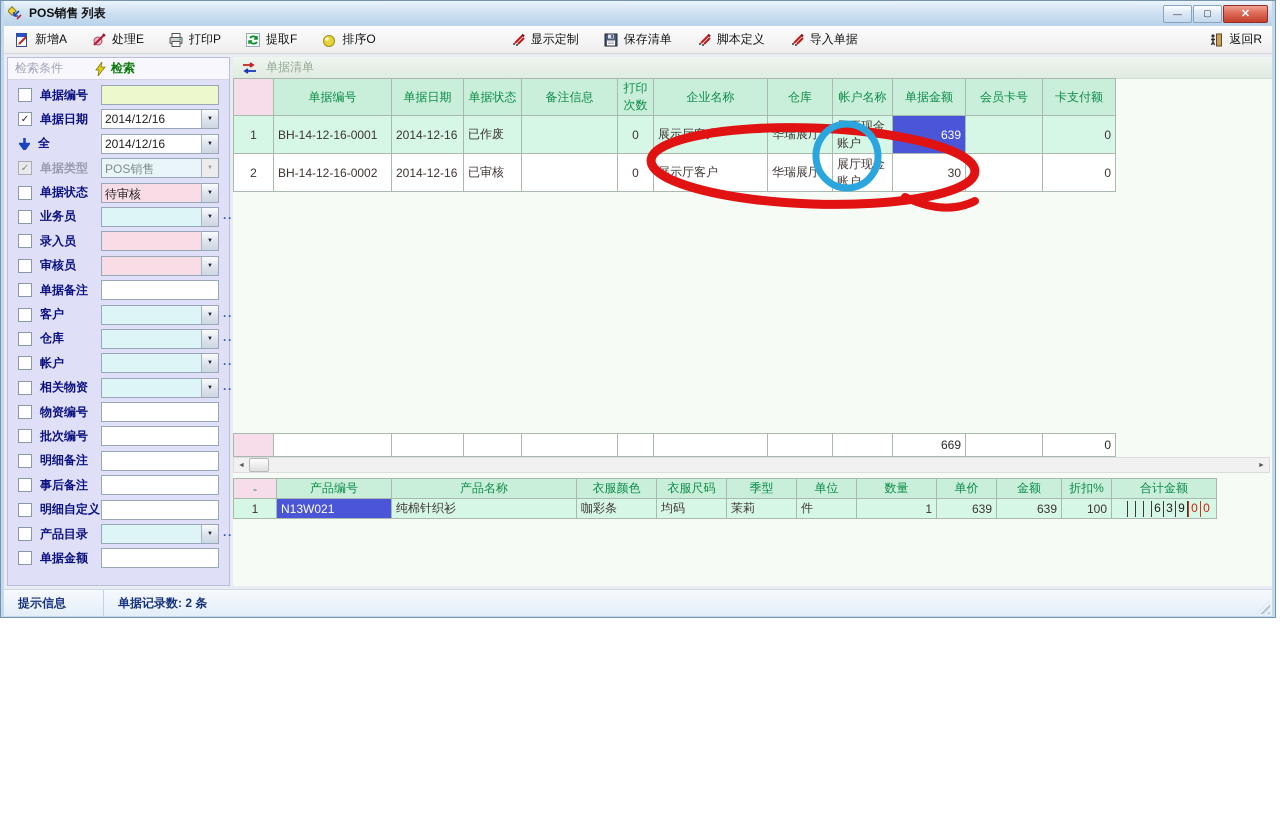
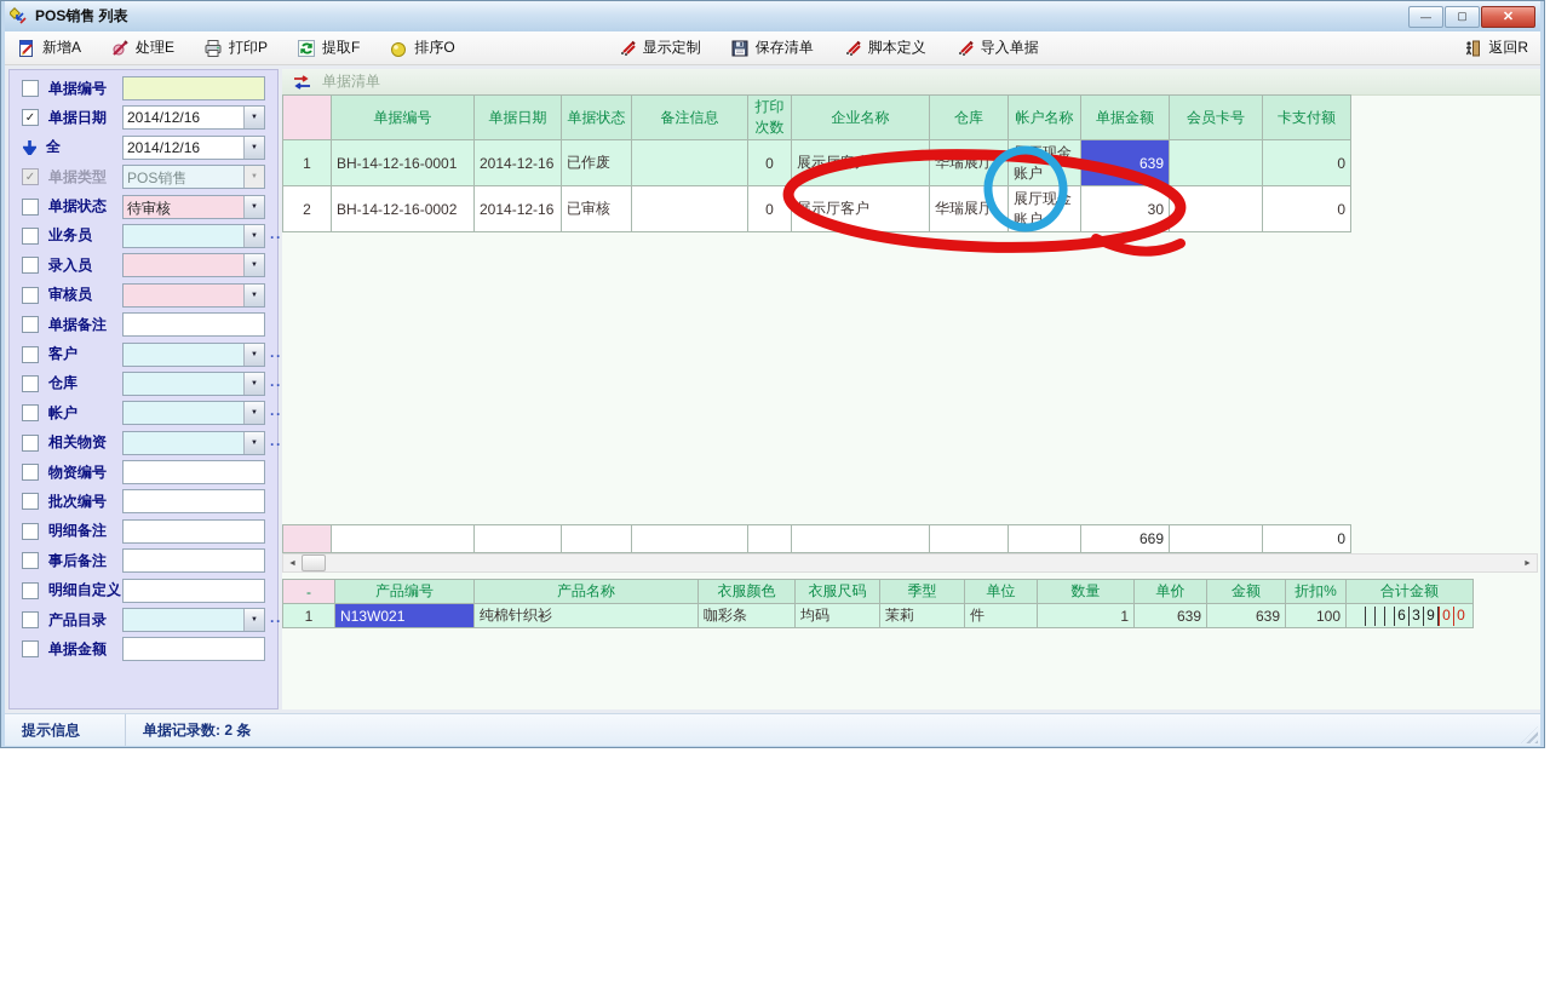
  POS销售 列表
  —
  ▢
  ✕
  新增A
  处理E
  打印P
  提取F
  排序O
  显示定制
  保存清单
  脚本定义
  导入单据
  返回R
- 检索条件
- 检索
  单据编号
  ✓
  单据日期
  2014/12/16
  全
  2014/12/16
  ✓
  单据类型
  POS销售
  单据状态
  待审核
  业务员
  录入员
  审核员
  单据备注
  客户
  仓库
  帐户
  相关物资
  物资编号
  批次编号
  明细备注
  事后备注
  明细自定义
  产品目录
  单据金额
  单据清单
  	单据编号	单据日期	单据状态	备注信息	打印次数	企业名称	仓库	帐户名称	单据金额	会员卡号	卡支付额
  1	BH-14-12-16-0001	2014-12-16	已作废		0	展示	华瑞展厅	现金账户	639		0
  2	BH-14-12-16-0002	2014-12-16	已审核		0	示厅客户	华瑞展厅	展厅现账户	30		0
  									669		0
  -	产品编号	产品名称	衣服颜色	衣服尺码	季型	单位	数量	单价	金额	折扣%	合计金额
  1	N13W021	纯棉针织衫	咖彩条	均码	茉莉	件	1	639	639	100	6 3 9 0 0
  提示信息
  单据记录数: 2 条
